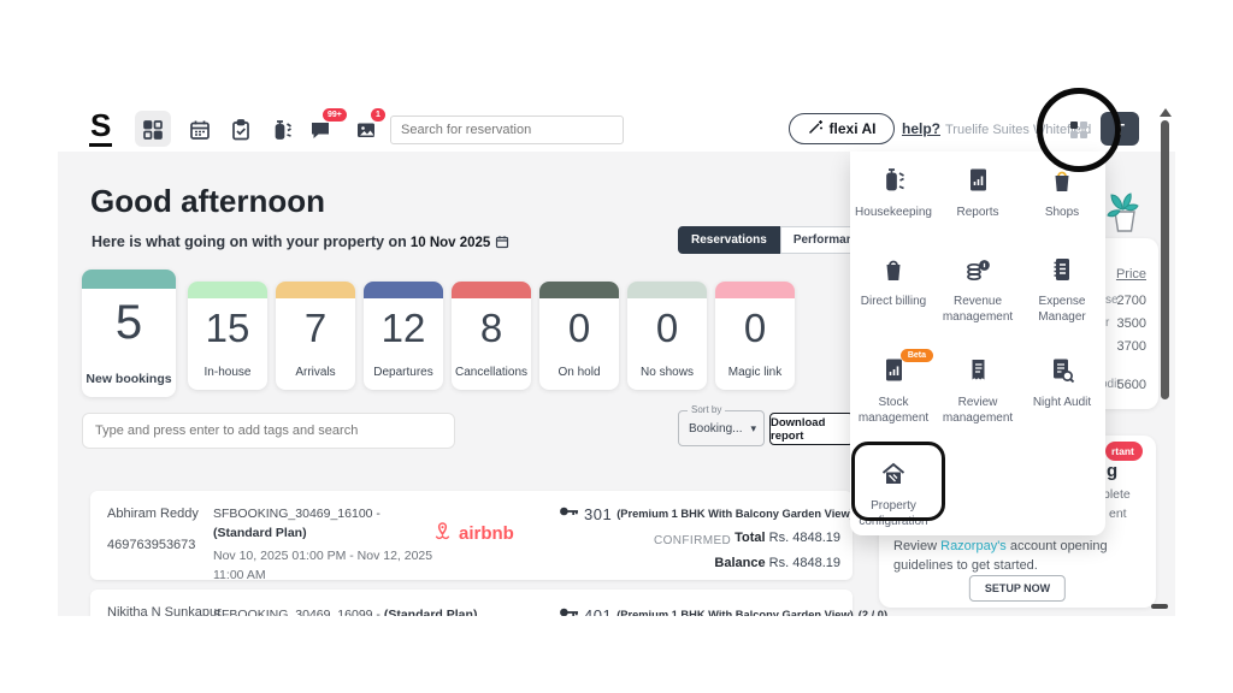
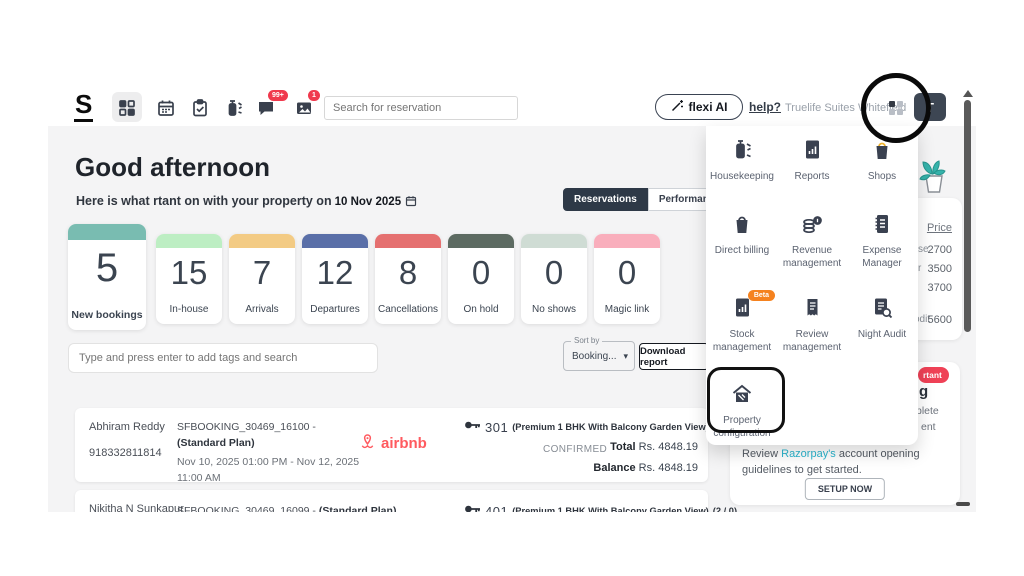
  S
  Search for reservation
  flexi AI
  help?
  Truelife Suites Whitefield
  T
  Good afternoon
- Here is what going on with your property on 10 Nov 2025
+ Here is what rtant on with your property on 10 Nov 2025
  Reservations
  Performa
  5
  New bookings
  15
  In-house
  7
  Arrivals
  12
  Departures
  8
  Cancellations
  0
  On hold
  0
  No shows
  0
  Magic link
  Type and press enter to add tags and search
  Sort by
  Booking...
  ▾
  Download report
  Abhiram Reddy
- 469763953673
+ 918332811814
  SFBOOKING_30469_16100 - (Standard Plan)
  Nov 10, 2025 01:00 PM - Nov 12, 2025 11:00 AM
  airbnb
  301
  (Premium 1 BHK With Balcony Garden View
  CONFIRMED
  Total Rs. 4848.19
  Balance Rs. 4848.19
  Nikitha N Sunkapur
  SFBOOKING_30469_16099 - (Standard Plan)
  401
  (Premium 1 BHK With Balcony Garden View)
  (2 / 0)
  Price
  se
  r
  dit
  2700
  3500
  3700
  5600
  rtant
  g
  plete
  ent
  Review Razorpay's account opening guidelines to get started.
  SETUP NOW
  Housekeeping
  Reports
  Shops
  Direct billing
  Revenue management
  Expense Manager
  Stock management
  Review management
  Night Audit
  Property configuration
